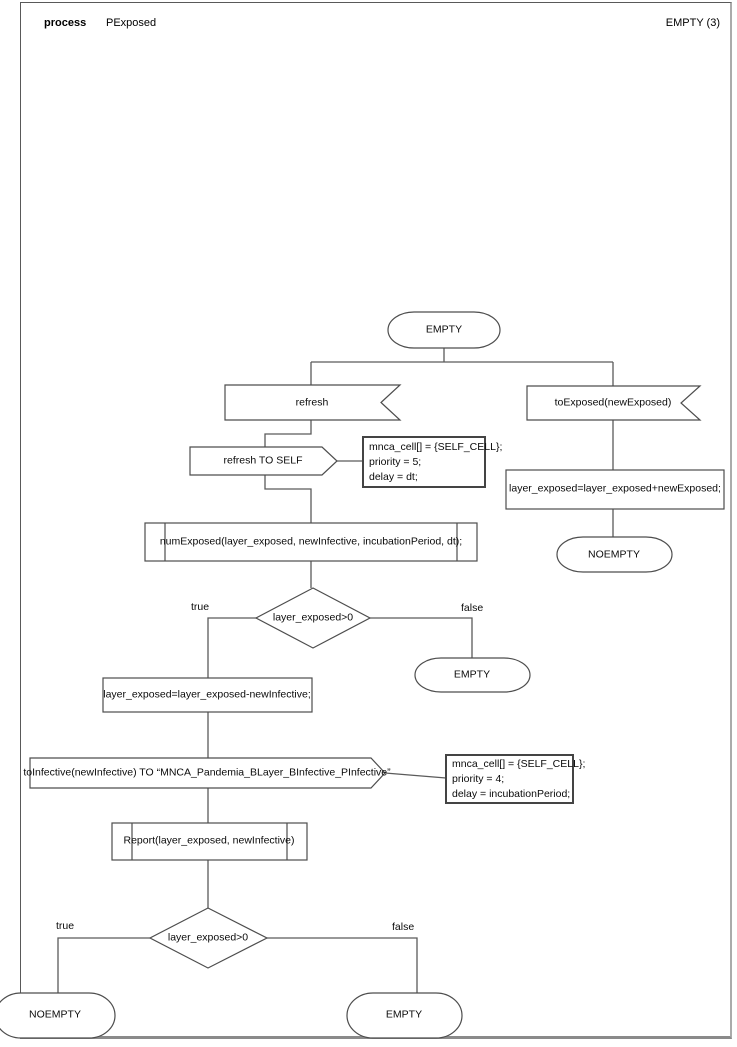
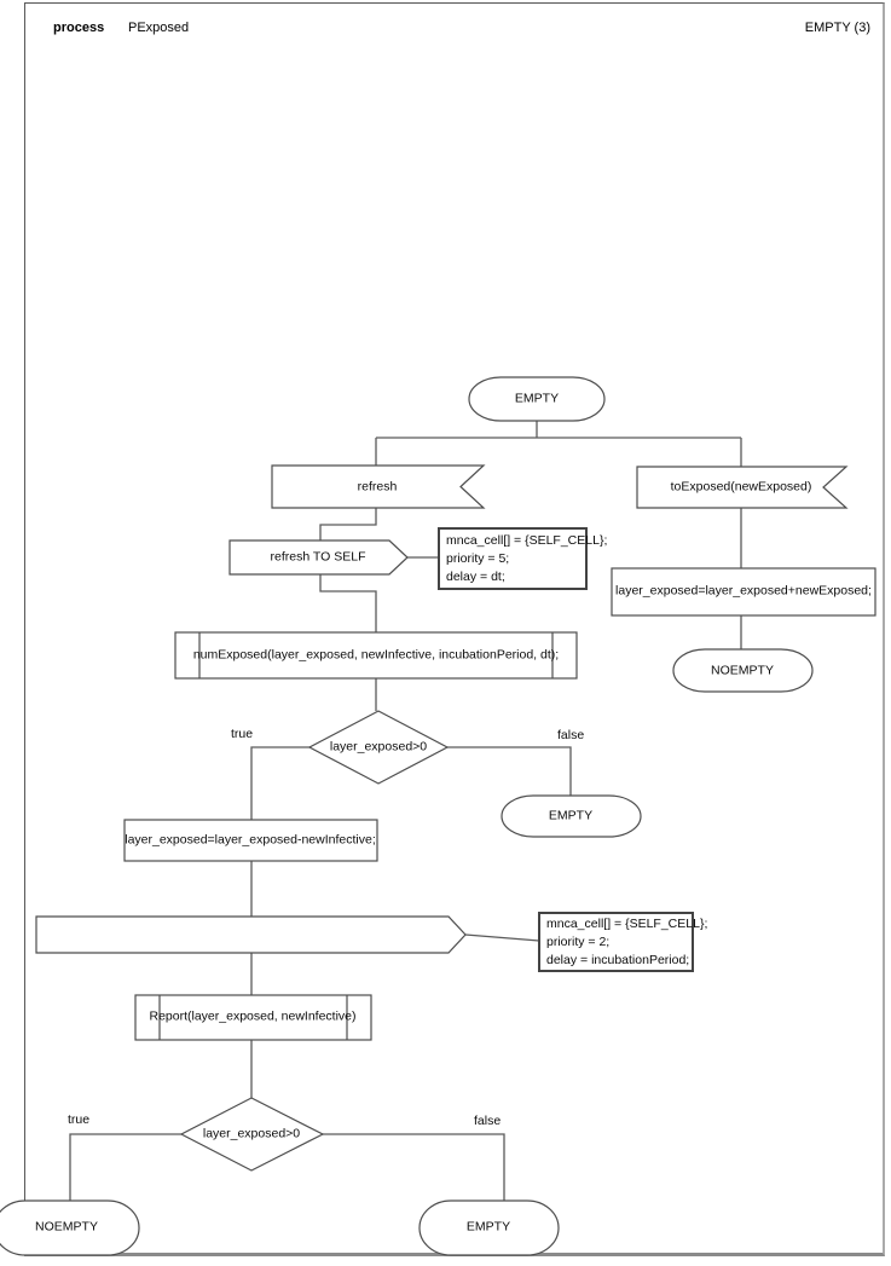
  process
  PExposed
  EMPTY (3)
  EMPTY
  refresh
  toExposed(newExposed)
  refresh TO SELF
  mnca_cell[] = {SELF_CELL};
  priority = 5;
  delay = dt;
  layer_exposed=layer_exposed+newExposed;
  NOEMPTY
  numExposed(layer_exposed, newInfective, incubationPeriod, dt);
  layer_exposed>0
  true
  false
  EMPTY
  layer_exposed=layer_exposed-newInfective;
- toInfective(newInfective) TO “MNCA_Pandemia_BLayer_BInfective_PInfective”
  mnca_cell[] = {SELF_CELL};
- priority = 4;
+ priority = 2;
  delay = incubationPeriod;
  Report(layer_exposed, newInfective)
  layer_exposed>0
  true
  false
  NOEMPTY
  EMPTY
